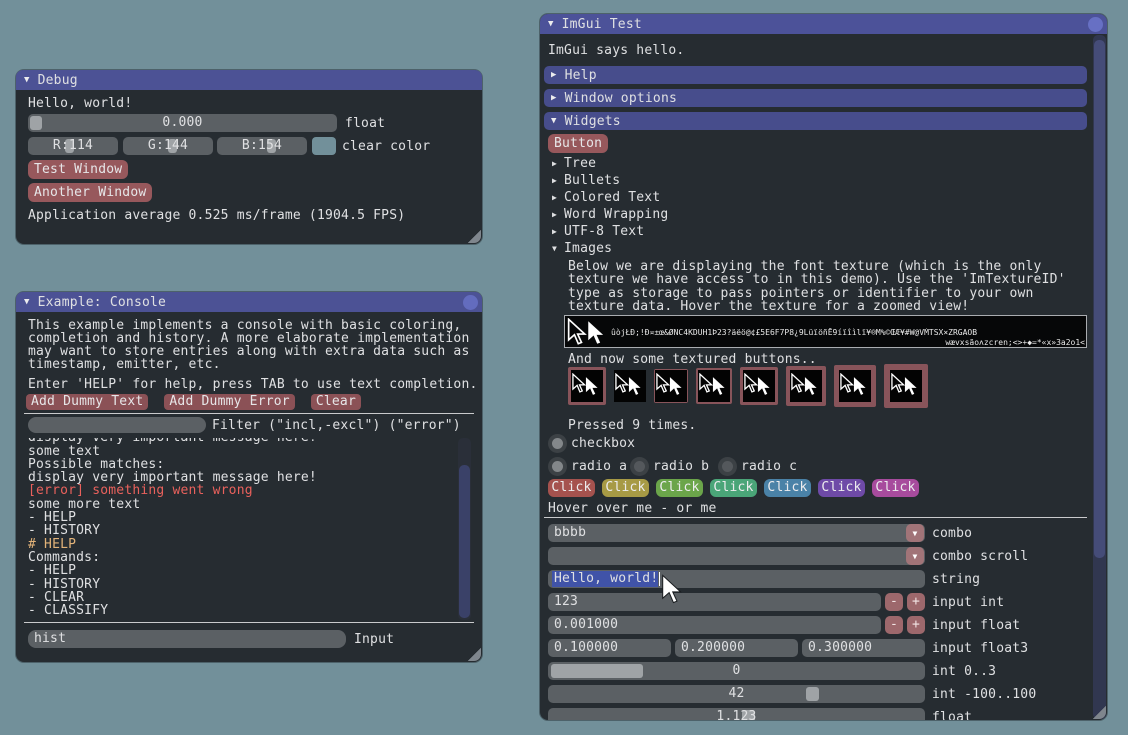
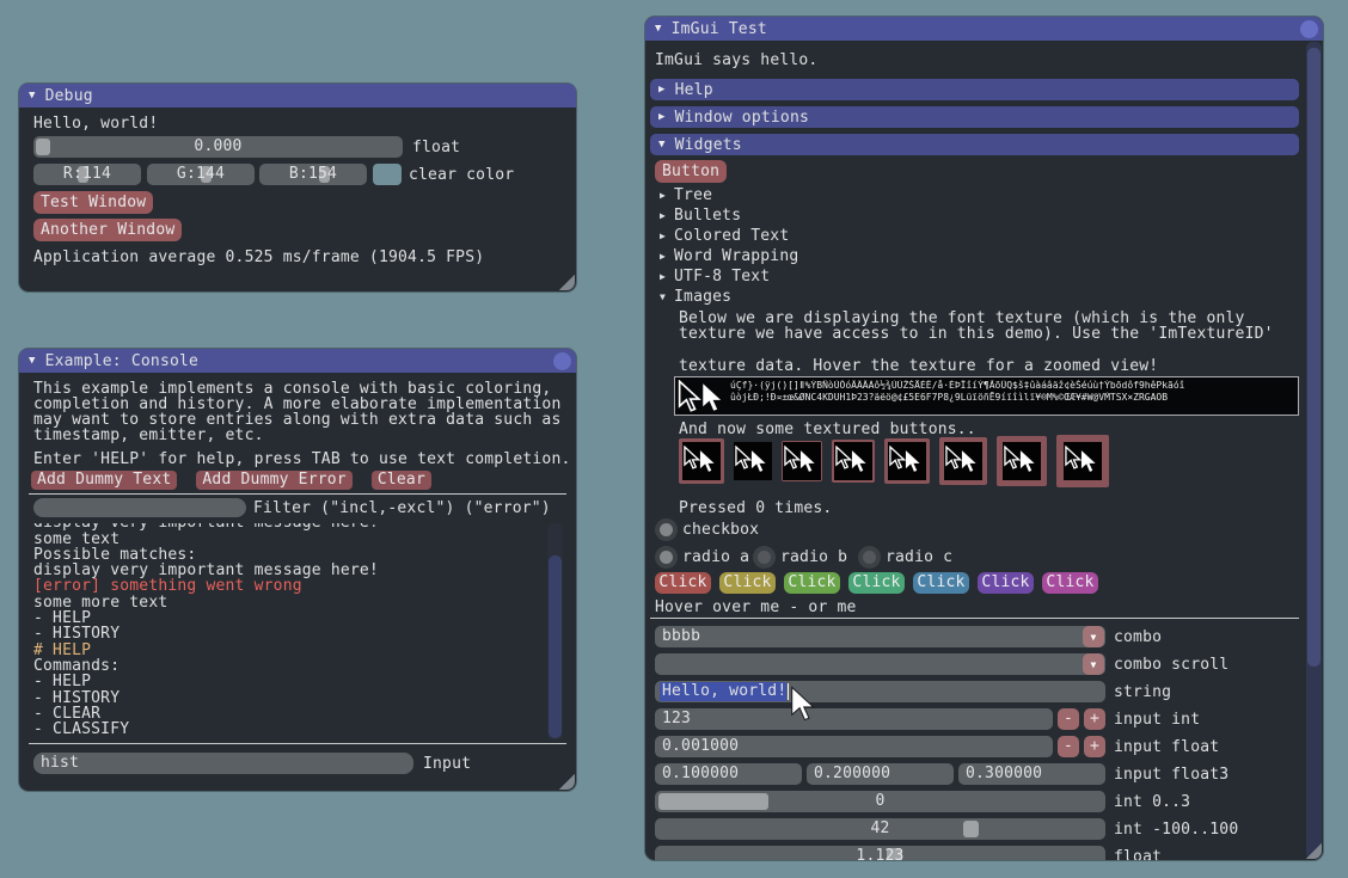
  ▼
  Debug
  Hello, world!
  0.000
  float
  R:114
  G:144
  B:154
  clear color
  Test Window
  Another Window
  Application average 0.525 ms/frame (1904.5 FPS)
  ▼
  Example: Console
  This example implements a console with basic coloring,
  completion and history. A more elaborate implementation
  may want to store entries along with extra data such as
  timestamp, emitter, etc.
  Enter 'HELP' for help, press TAB to use text completion.
  Add Dummy Text Add Dummy Error Clear
  Filter ("incl,-excl") ("error")
  display very important message here!
  some text
  Possible matches:
  display very important message here!
  [error] something went wrong
  some more text
  - HELP
  - HISTORY
  # HELP
  Commands:
  - HELP
  - HISTORY
  - CLEAR
  - CLASSIFY
  hist
  Input
  ▼
  ImGui Test
  ImGui says hello.
  ▶
  Help
  ▶
  Window options
  ▼
  Widgets
  Button
  ▶
  Tree
  ▶
  Bullets
  ▶
  Colored Text
  ▶
  Word Wrapping
  ▶
  UTF-8 Text
  ▼
  Images
  Below we are displaying the font texture (which is the only
  texture we have access to in this demo). Use the 'ImTextureID'
- type as storage to pass pointers or identifier to your own
  texture data. Hover the texture for a zoomed view!
+ úÇf}·(ÿj()[]ǁ%ÝBÑòÙÔóÃÂÄÀô½¾ÙÚŽŠÅÉÊ/å·ÈÞÏîíÝ¶ÃõÜQ$š‡ûàáâäž¢èŠéúù†Ýbõdôf9hêPkãóî
  ûòjŁĐ;!Ð¤±œ&ØNC4KDUH1Þ23?äëö@¢£5E6F7P8¿9LüïöñĒ9íïîìlï¥®M%©ŒÆ¥#W@VṀTSX×ZRGAOB
- wævxsãoʌzcren;<>+◆=*«x»3a2o1<
  And now some textured buttons..
- Pressed 9 times.
+ Pressed 0 times.
  checkbox
  radio a
  radio b
  radio c
  Click
  Click
  Click
  Click
  Click
  Click
  Click
  Hover over me - or me
  bbbb
  ▼
  combo
  ▼
  combo scroll
  Hello, world!
  string
  123
  -
  +
  input int
  0.001000
  -
  +
  input float
  0.100000
  0.200000
  0.300000
  input float3
  0
  int 0..3
  42
  int -100..100
  1.123
  float
